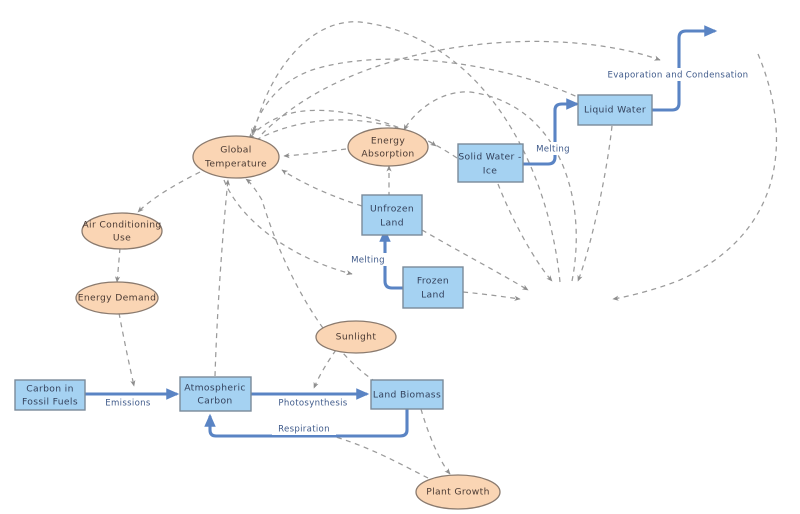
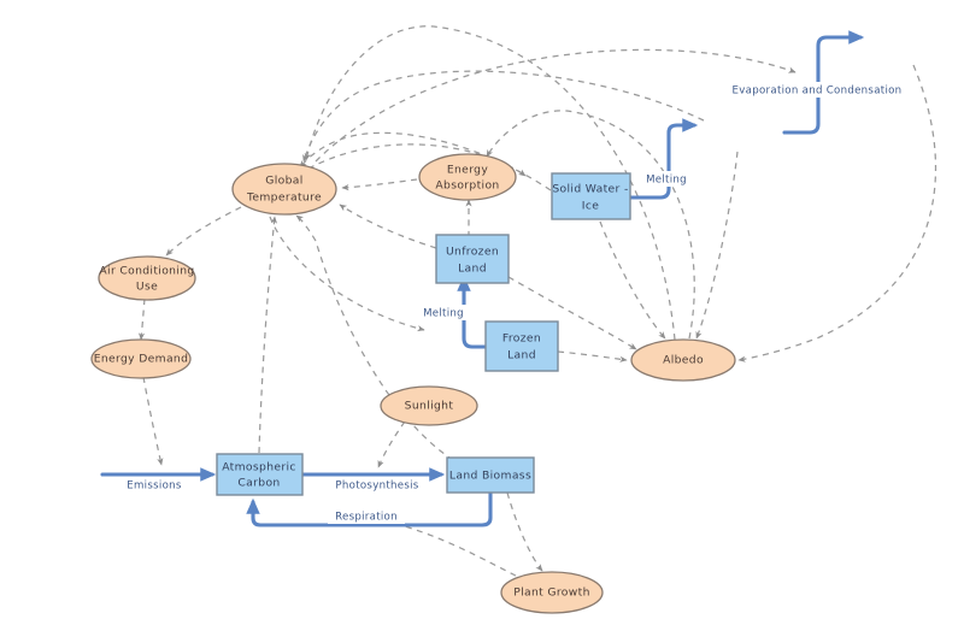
- Liquid Water
  Solid Water -
  Ice
  Unfrozen
  Land
  Frozen
  Land
- Carbon in
- Fossil Fuels
  Atmospheric
  Carbon
  Land Biomass
  Global
  Temperature
  Energy
  Absorption
  Air Conditioning
  Use
  Energy Demand
+ Albedo
  Sunlight
  Plant Growth
  Evaporation and Condensation
  Melting
  Melting
  Emissions
  Photosynthesis
  Respiration
